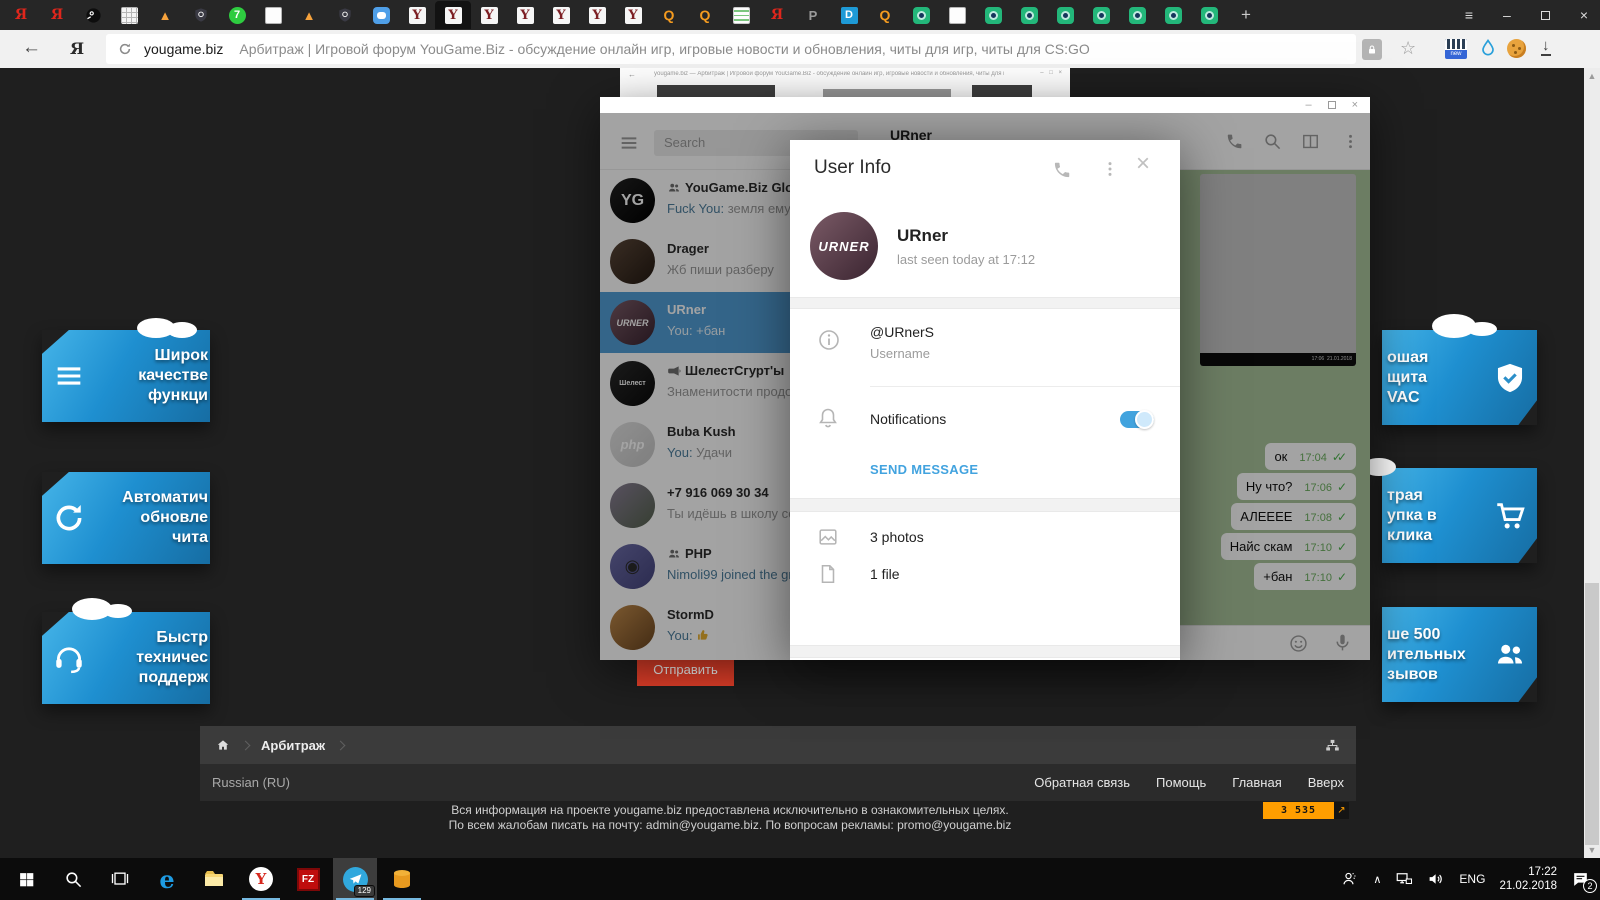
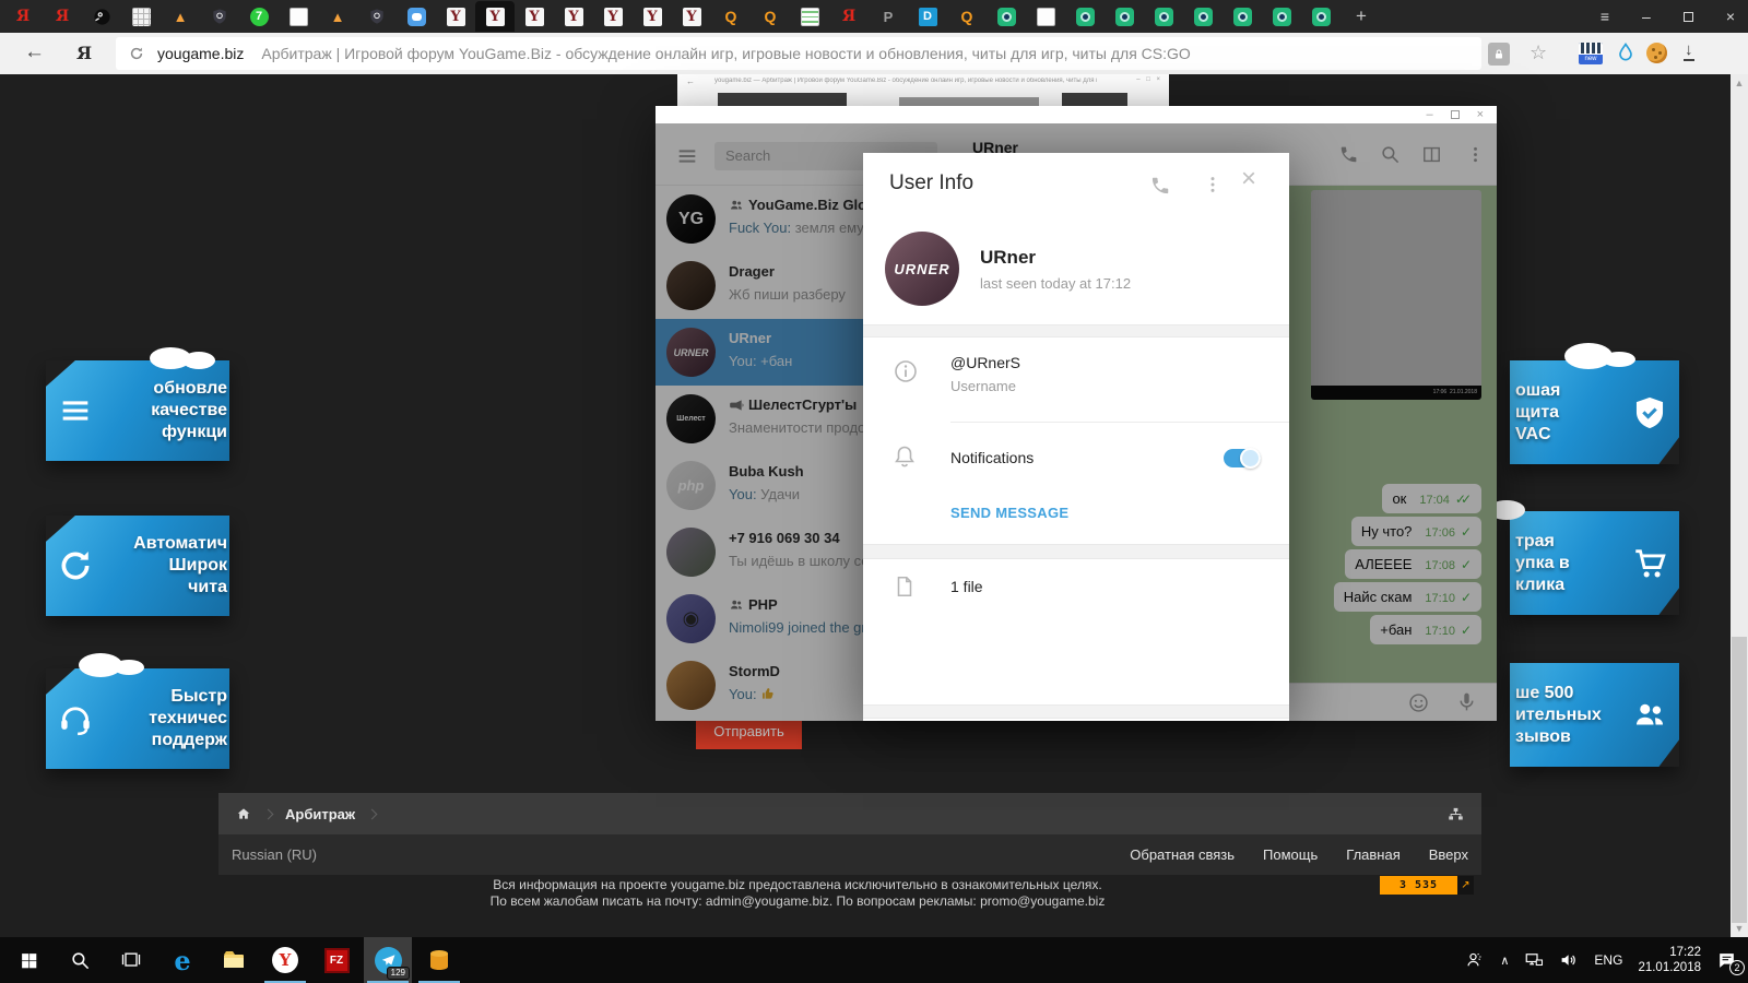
  Я
  Я
  ▲
  7
  ▲
  Y
  Y
  Y
  Y
  Y
  Y
  Y
  Q
  Q
  Я
  P
  D
  Q
  +
  ≡
  –
  ×
  ←
  Я
  yougame.biz
  Арбитраж | Игровой форум YouGame.Biz - обсуждение онлайн игр, игровые новости и обновления, читы для игр, читы для CS:GO
  ☆
  ↓
  ←
- Широк
+ обновле
  качестве
  функци
  Автоматич
- обновле
+ Широк
  чита
  Быстр
  техничес
  поддерж
  ошая
  щита
  VAC
  трая
  упка в
  клика
  ше 500
  ительных
  зывов
  Отправить
  Арбитраж
  Russian (RU)
  Обратная связь
  Помощь
  Главная
  Вверх
  Вся информация на проекте yougame.biz предоставлена исключительно в ознакомительных целях.
  По всем жалобам писать на почту: admin@yougame.biz. По вопросам рекламы: promo@yougame.biz
  3 535
  ↗
  ▲
  ▼
  –
  ×
  Search
  URner
  YG
  YouGame.Biz Gl
  Fuck You: земля ему
  Drager
  Жб пиши разберу
  URNER
  URner
  You: +бан
  ШелестСгурт'ы
  Знаменитости продо
  php
  Buba Kush
  You: Удачи
  +7 916 069 30 34
  Ты идёшь в школу с
  ◉
  PHP
  Nimoli99 joined the g
  StormD
  You:
  ок
  17:04
  ✓✓
  Ну что?
  17:06
  ✓
  АЛЕЕЕЕ
  17:08
  ✓
  Найс скам
  17:10
  ✓
  +бан
  17:10
  ✓
  User Info
  ×
  URNER
  URner
  last seen today at 17:12
  @URnerS
  Username
  Notifications
  SEND MESSAGE
- 3 photos
  1 file
  e
  Y
  FZ
  129
  ∧
  ENG
  17:22
- 21.02.2018
+ 21.01.2018
  2
